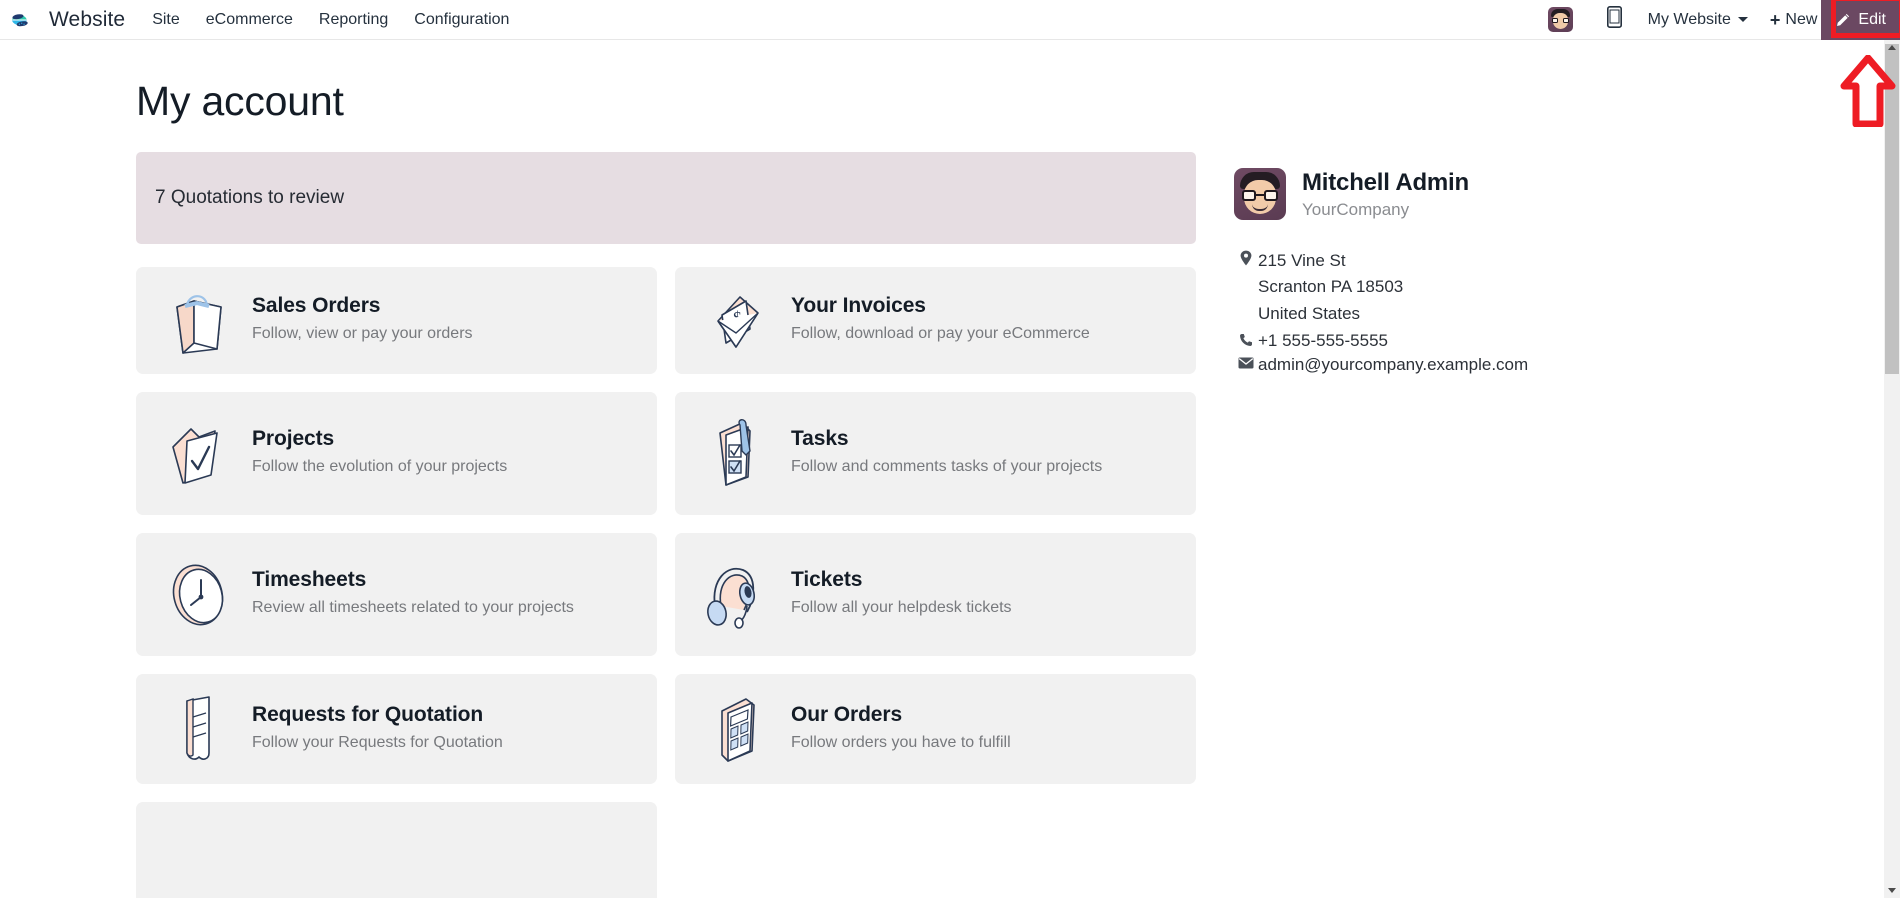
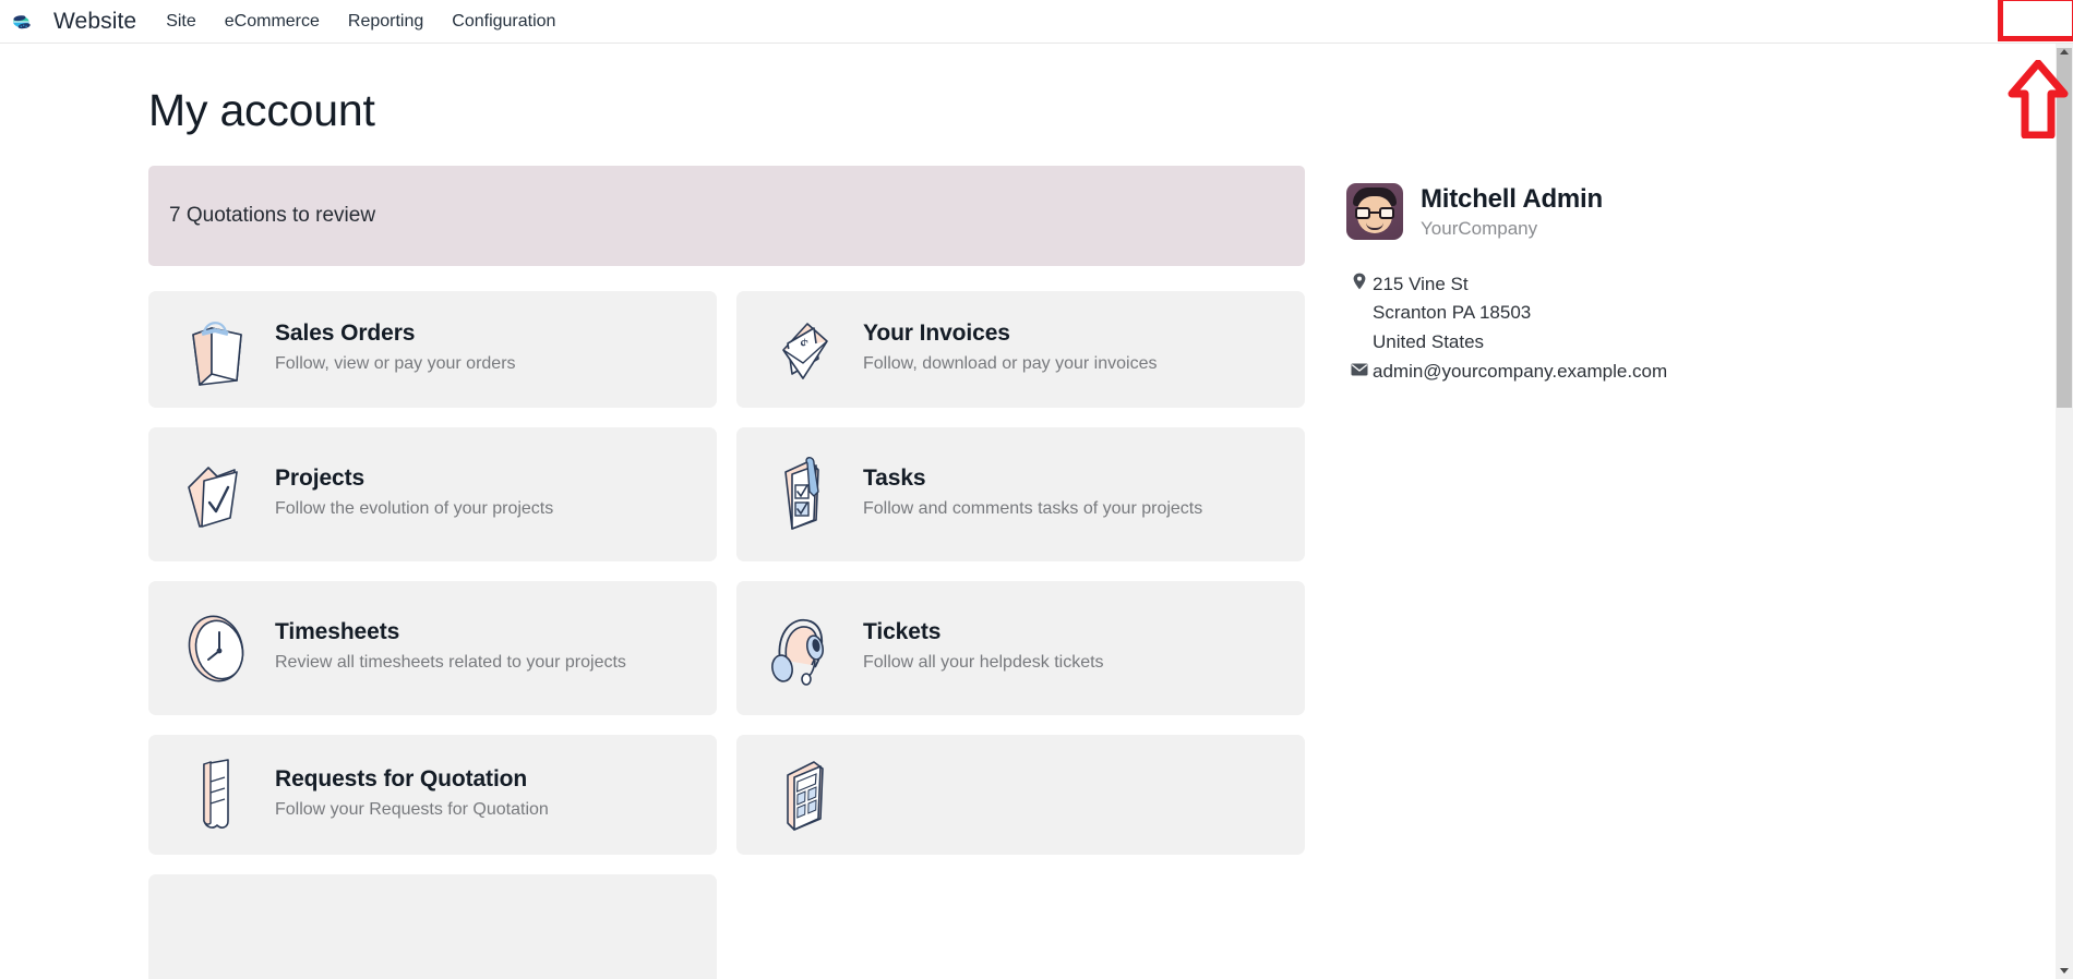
  Website
  Site
  eCommerce
  Reporting
  Configuration
- My Website
- +
- New
- Edit
  My account
  7 Quotations to review
  Sales Orders
  Follow, view or pay your orders
  Your Invoices
- Follow, download or pay your eCommerce
+ Follow, download or pay your invoices
  Projects
  Follow the evolution of your projects
  Tasks
  Follow and comments tasks of your projects
  Timesheets
  Review all timesheets related to your projects
  Tickets
  Follow all your helpdesk tickets
  Requests for Quotation
  Follow your Requests for Quotation
- Our Orders
- Follow orders you have to fulfill
  Mitchell Admin
  YourCompany
  215 Vine St
  Scranton PA 18503
  United States
- +1 555-555-5555
  admin@yourcompany.example.com
